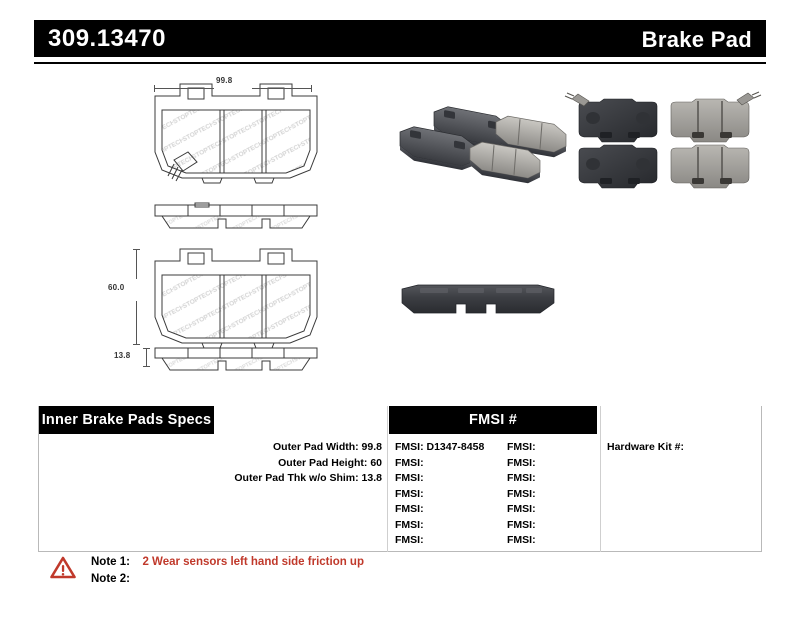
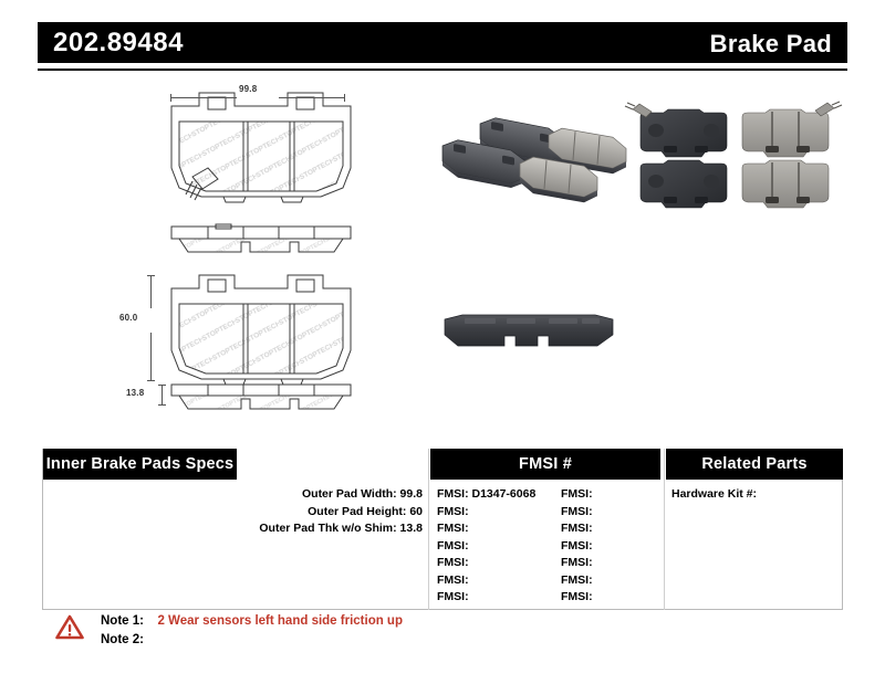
- 309.13470
+ 202.89484
  Brake Pad
  99.8
  60.0
  13.8
  Inner Brake Pads Specs
  FMSI #
+ Related Parts
  Outer Pad Width: 99.8
  Outer Pad Height: 60
  Outer Pad Thk w/o Shim: 13.8
- FMSI: D1347-8458
+ FMSI: D1347-6068
  FMSI:
  FMSI:
  FMSI:
  FMSI:
  FMSI:
  FMSI:
  FMSI:
  FMSI:
  FMSI:
  FMSI:
  FMSI:
  FMSI:
  FMSI:
  Hardware Kit #:
  Note 1: 2 Wear sensors left hand side friction up
  Note 2:
